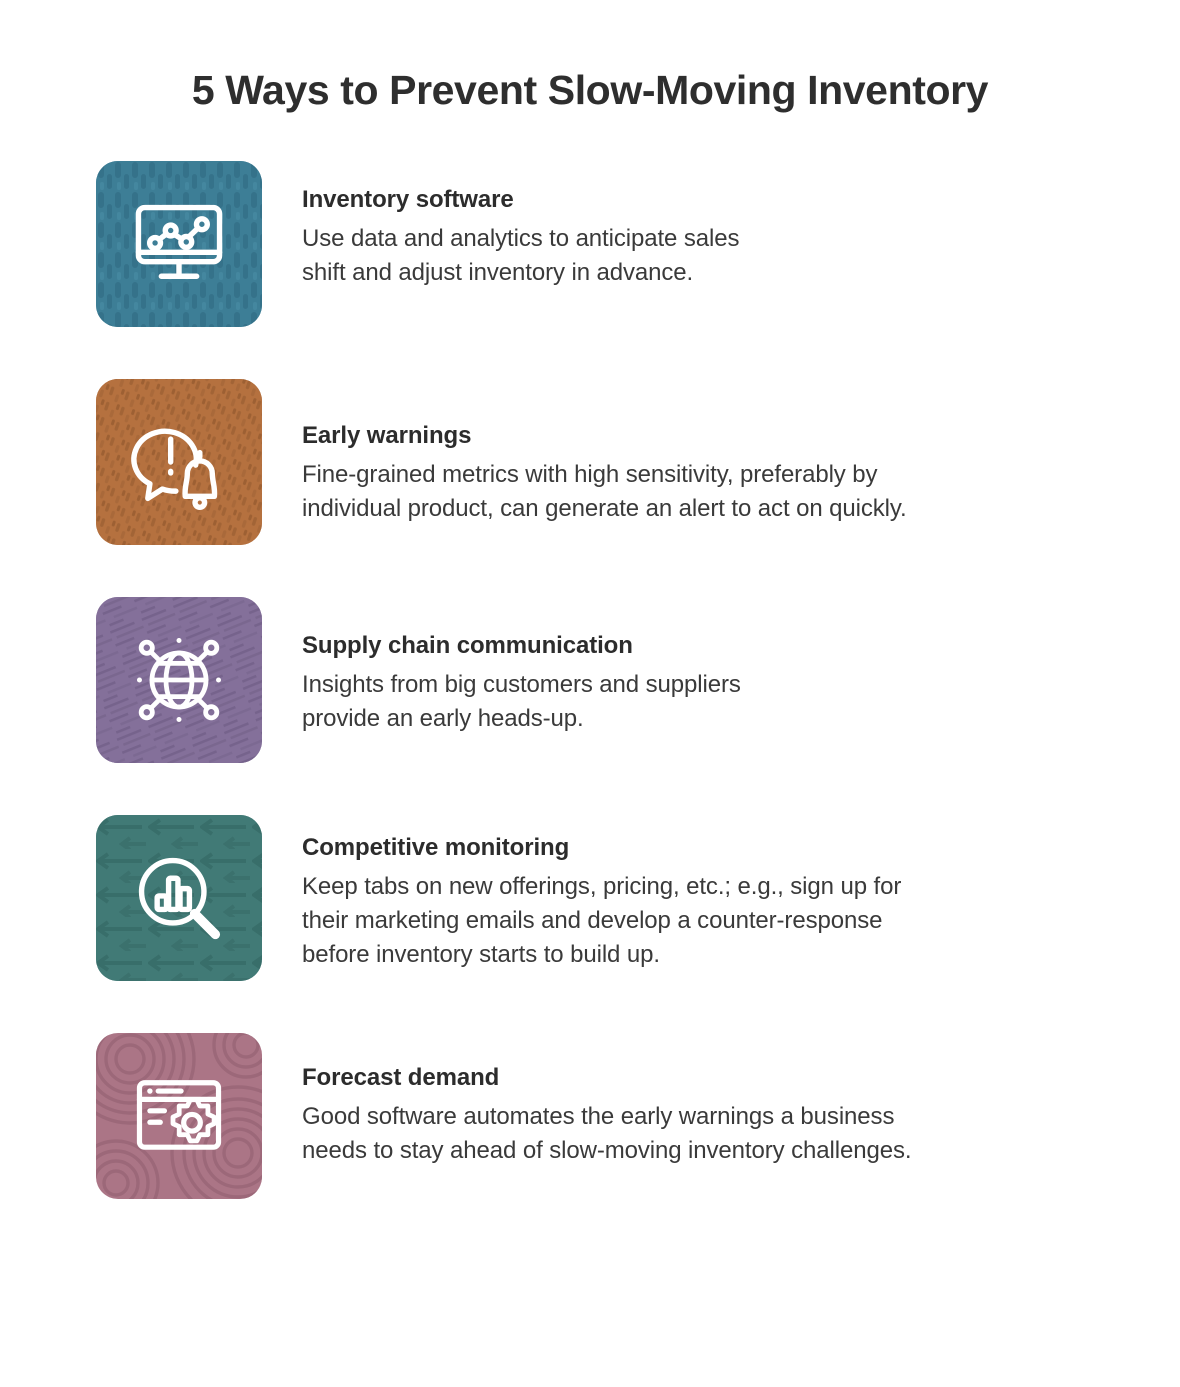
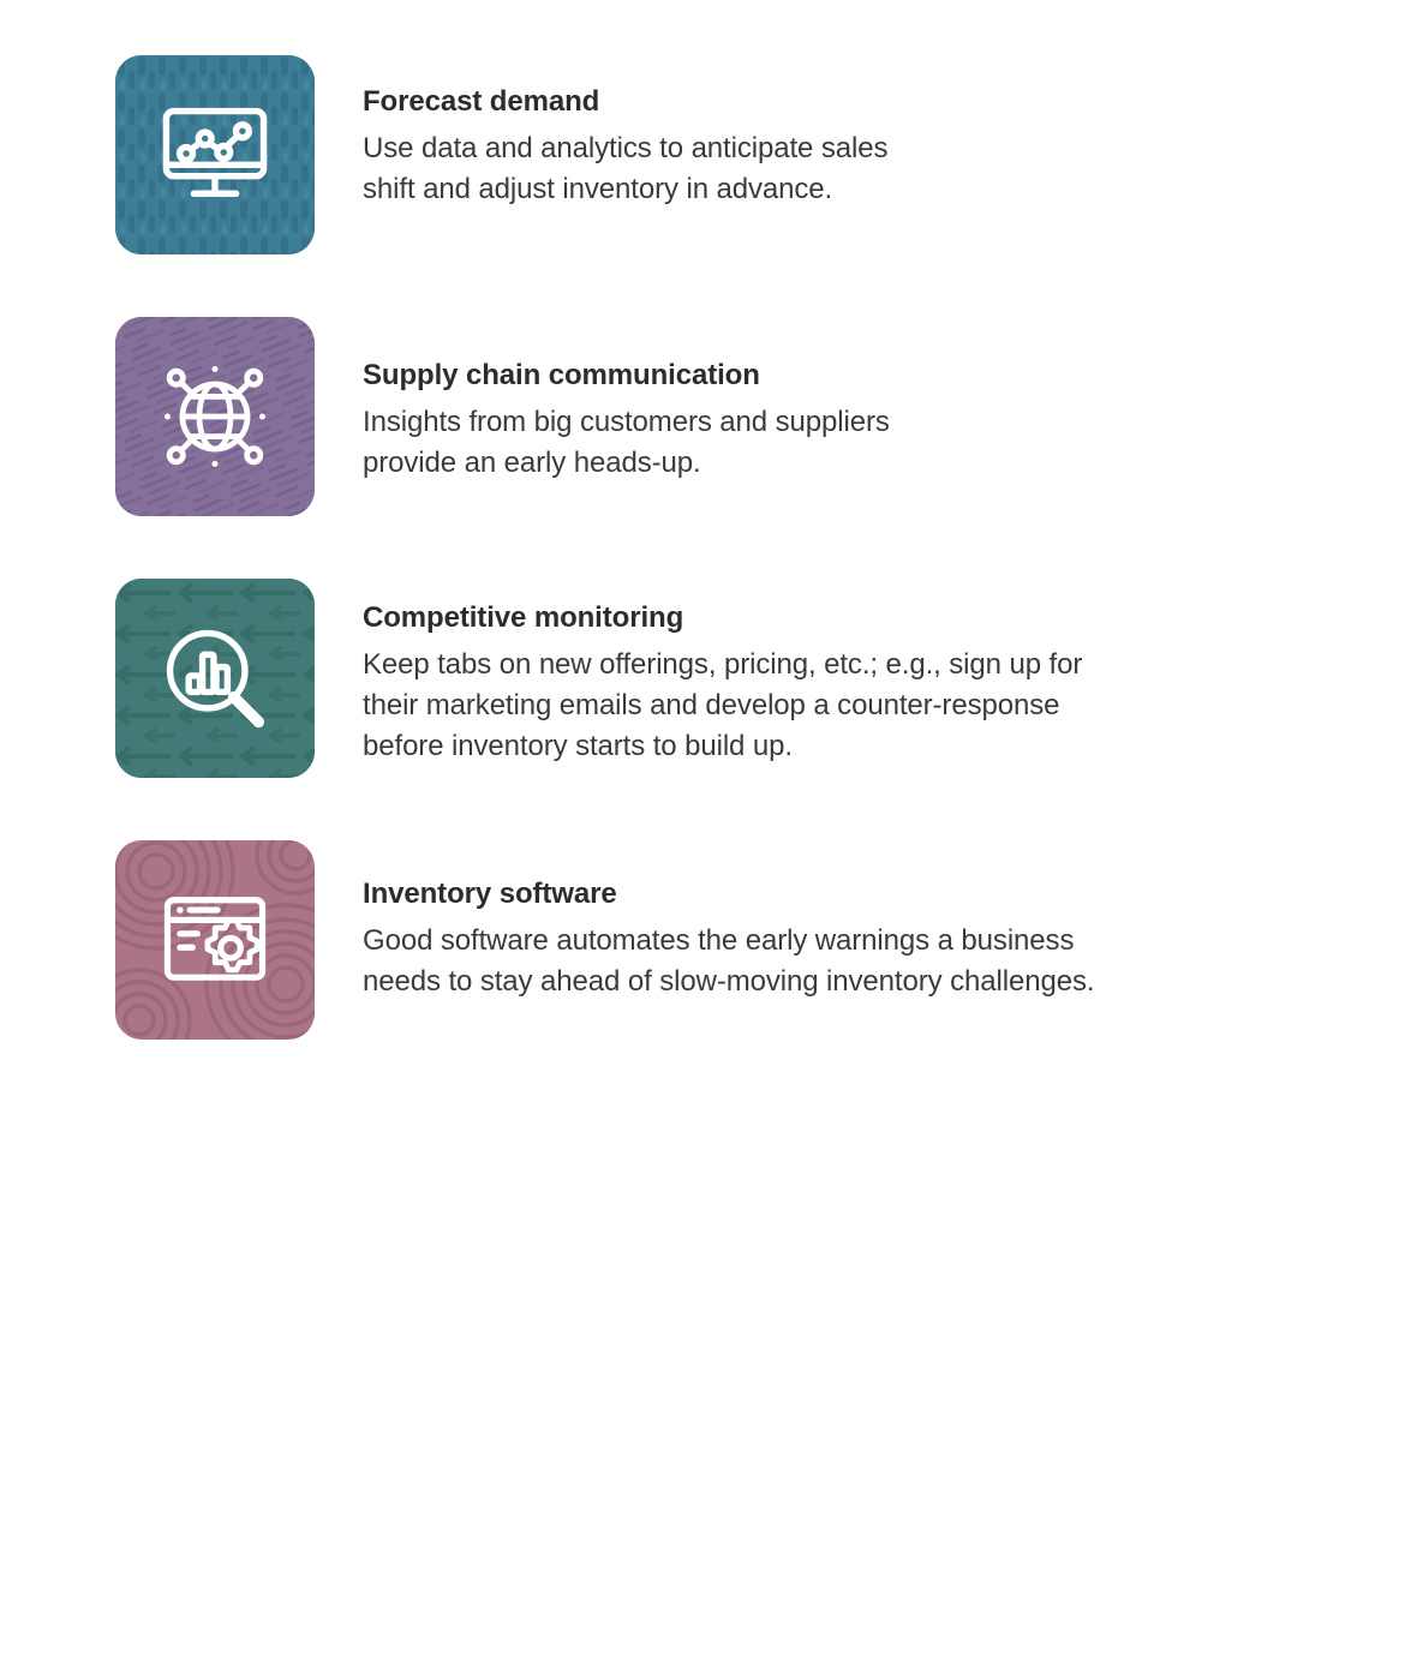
- 5 Ways to Prevent Slow-Moving Inventory
- Inventory software
+ Forecast demand
  Use data and analytics to anticipate sales
  shift and adjust inventory in advance.
- Early warnings
- Fine-grained metrics with high sensitivity, preferably by
- individual product, can generate an alert to act on quickly.
  Supply chain communication
  Insights from big customers and suppliers
  provide an early heads-up.
  Competitive monitoring
  Keep tabs on new offerings, pricing, etc.; e.g., sign up for
  their marketing emails and develop a counter-response
  before inventory starts to build up.
- Forecast demand
+ Inventory software
  Good software automates the early warnings a business
  needs to stay ahead of slow-moving inventory challenges.
